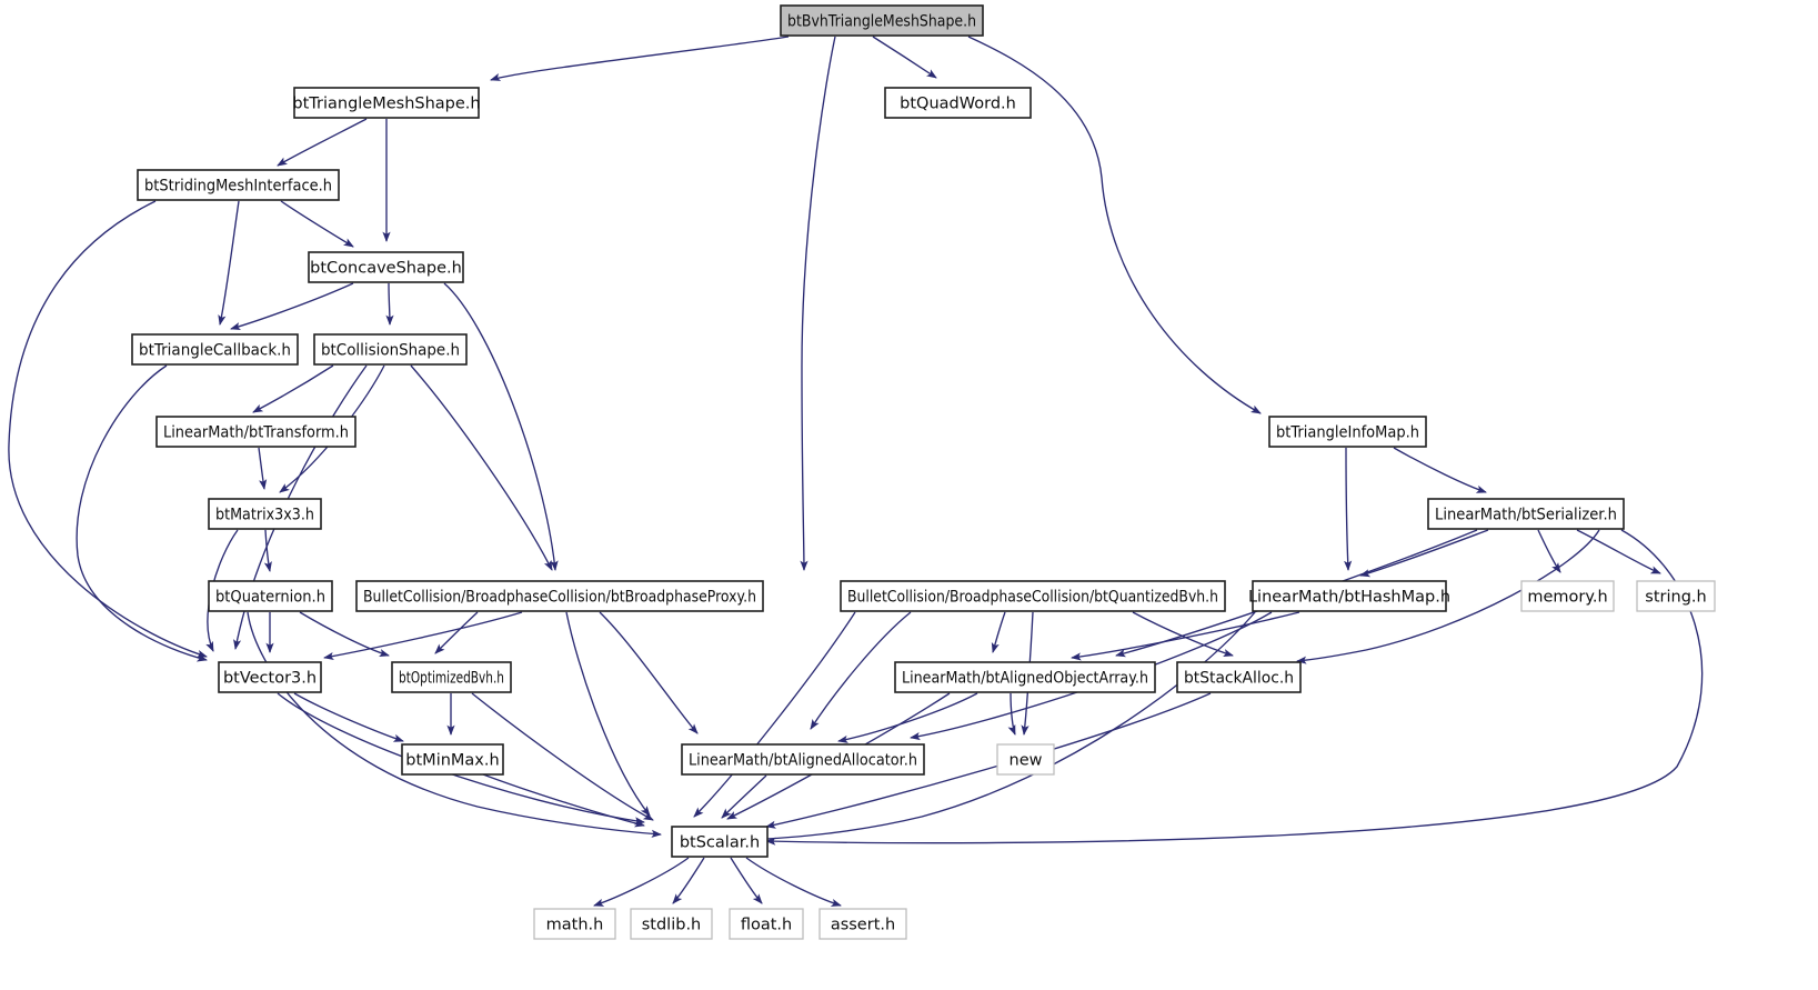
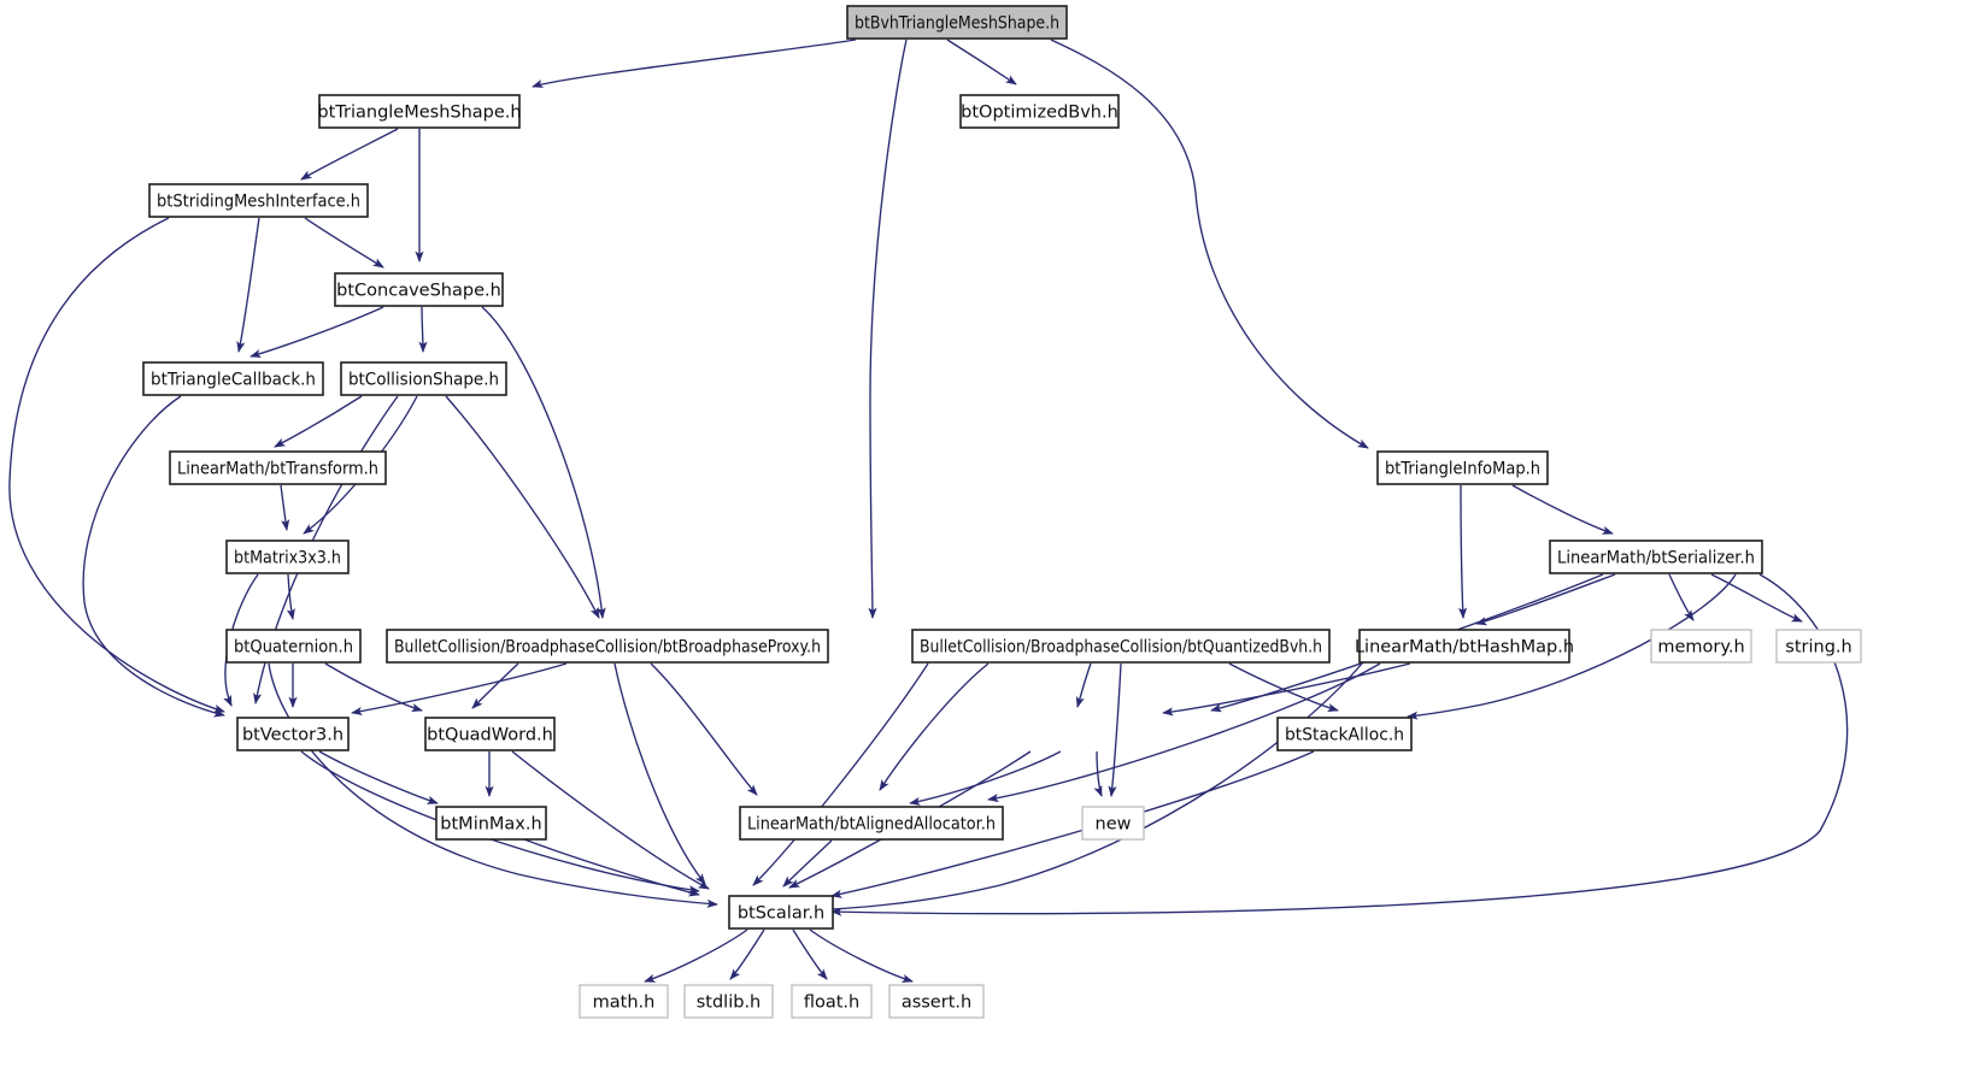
  btBvhTriangleMeshShape.h
  btTriangleMeshShape.h
- btQuadWord.h
+ btOptimizedBvh.h
  btStridingMeshInterface.h
  btConcaveShape.h
  btTriangleCallback.h
  btCollisionShape.h
  LinearMath/btTransform.h
  btTriangleInfoMap.h
  btMatrix3x3.h
  LinearMath/btSerializer.h
  btQuaternion.h
  BulletCollision/BroadphaseCollision/btBroadphaseProxy.h
  BulletCollision/BroadphaseCollision/btQuantizedBvh.h
  LinearMath/btHashMap.h
  memory.h
  string.h
  btVector3.h
- btOptimizedBvh.h
+ btQuadWord.h
- LinearMath/btAlignedObjectArray.h
  btStackAlloc.h
  btMinMax.h
  LinearMath/btAlignedAllocator.h
  new
  btScalar.h
  math.h
  stdlib.h
  float.h
  assert.h
